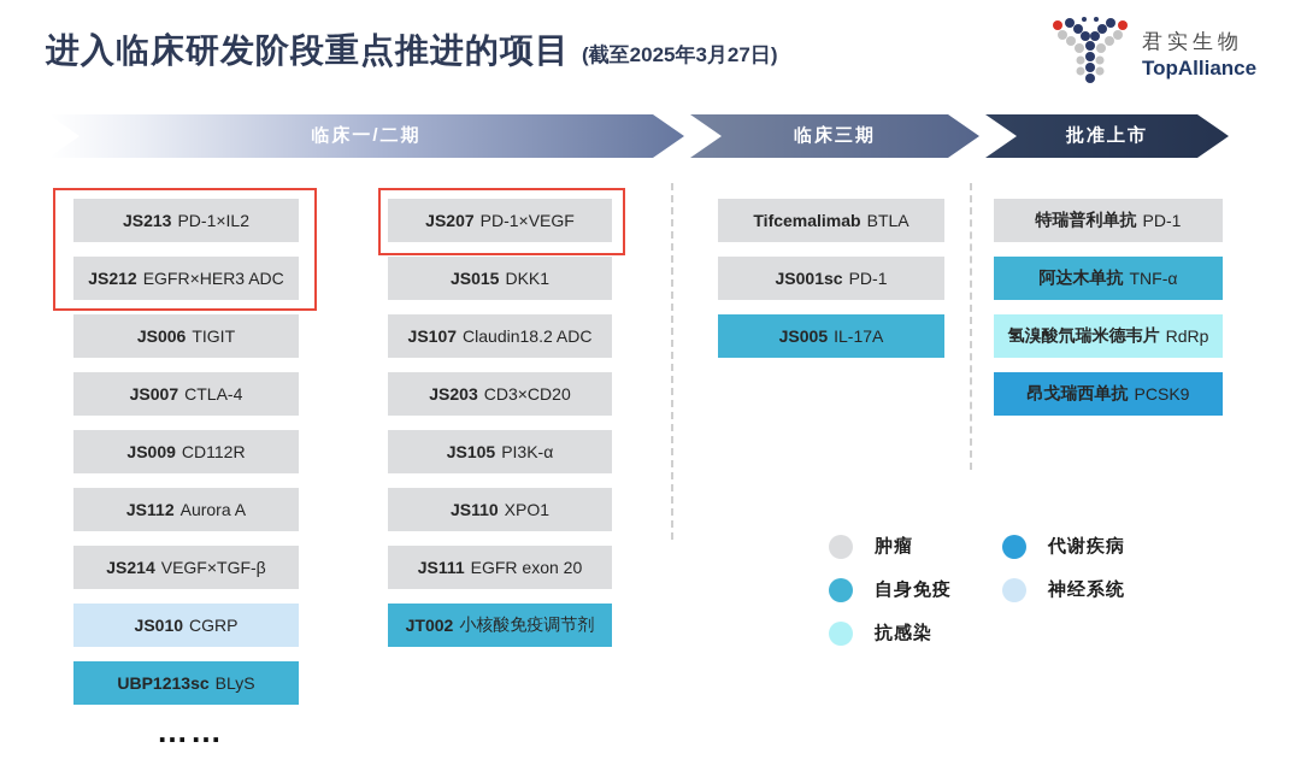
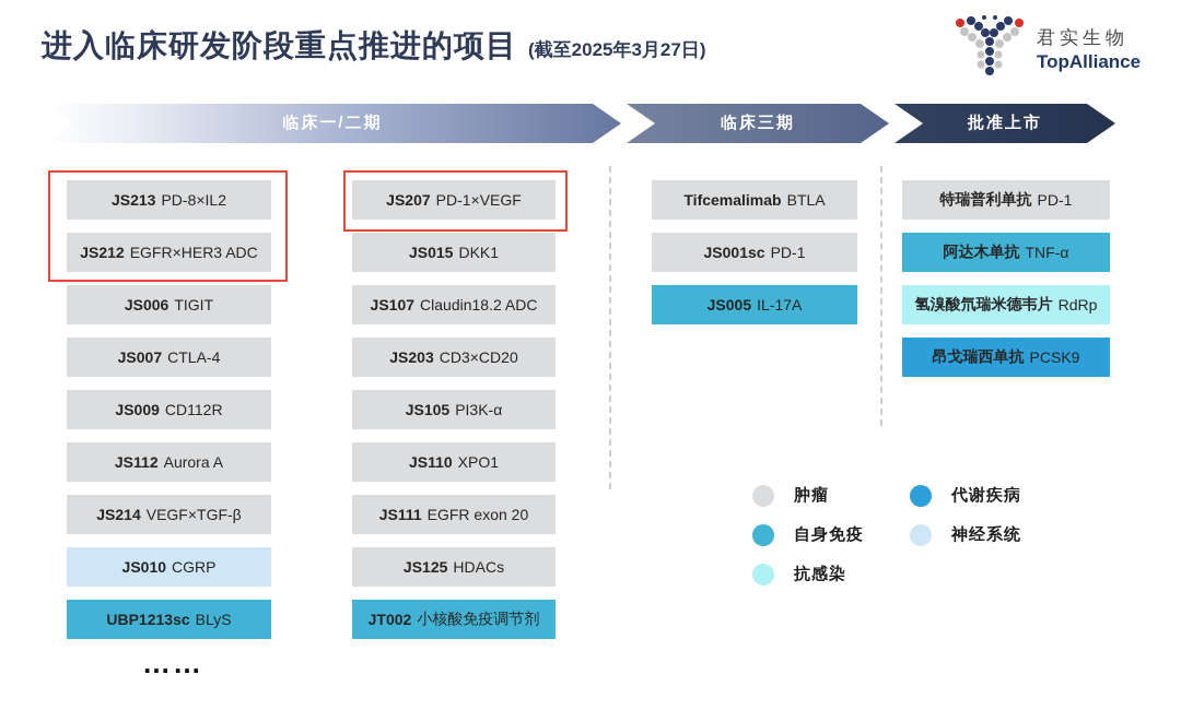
  进入临床研发阶段重点推进的项目
  (截至2025年3月27日)
  君实生物
  TopAlliance
  临床一/二期
  临床三期
  批准上市
  JS213
- PD-1×IL2
+ PD-8×IL2
  JS212
  EGFR×HER3 ADC
  JS006
  TIGIT
  JS007
  CTLA-4
  JS009
  CD112R
  JS112
  Aurora A
  JS214
  VEGF×TGF-β
  JS010
  CGRP
  UBP1213sc
  BLyS
  JS207
  PD-1×VEGF
  JS015
  DKK1
  JS107
  Claudin18.2 ADC
  JS203
  CD3×CD20
  JS105
  PI3K-α
  JS110
  XPO1
  JS111
  EGFR exon 20
+ JS125
+ HDACs
  JT002
  小核酸免疫调节剂
  Tifcemalimab
  BTLA
  JS001sc
  PD-1
  JS005
  IL-17A
  特瑞普利单抗
  PD-1
  阿达木单抗
  TNF-α
  氢溴酸氘瑞米德韦片
  RdRp
  昂戈瑞西单抗
  PCSK9
  肿瘤
  自身免疫
  抗感染
  代谢疾病
  神经系统
  ……
